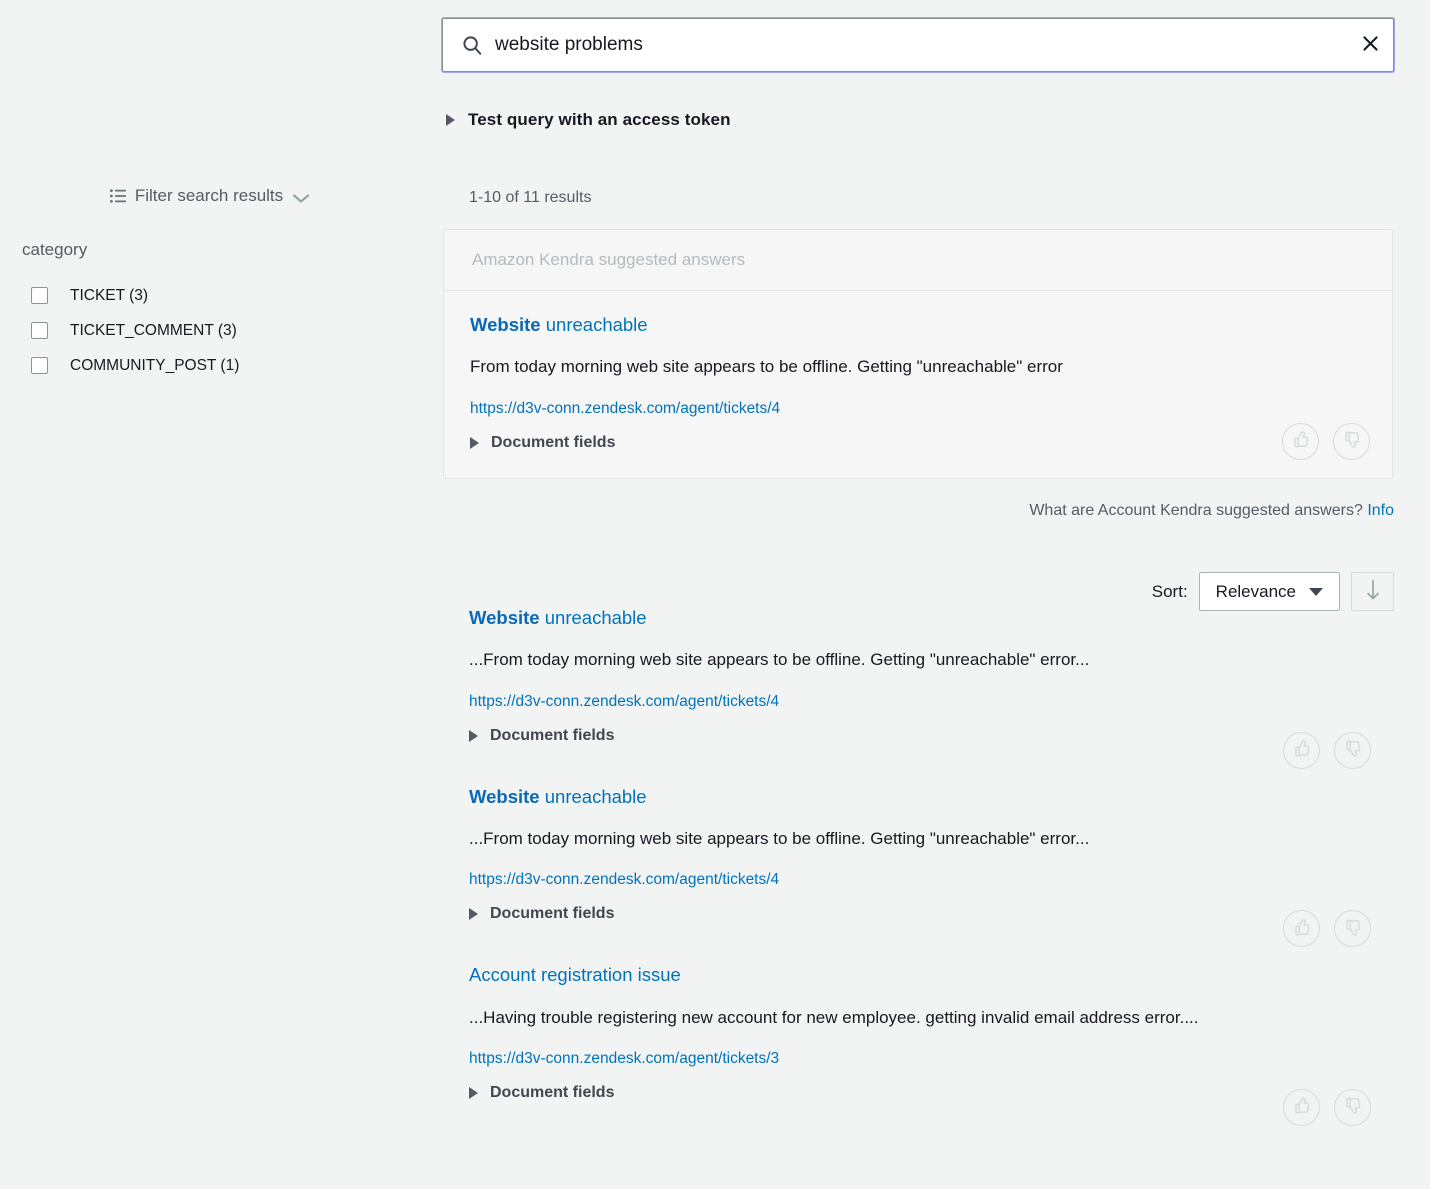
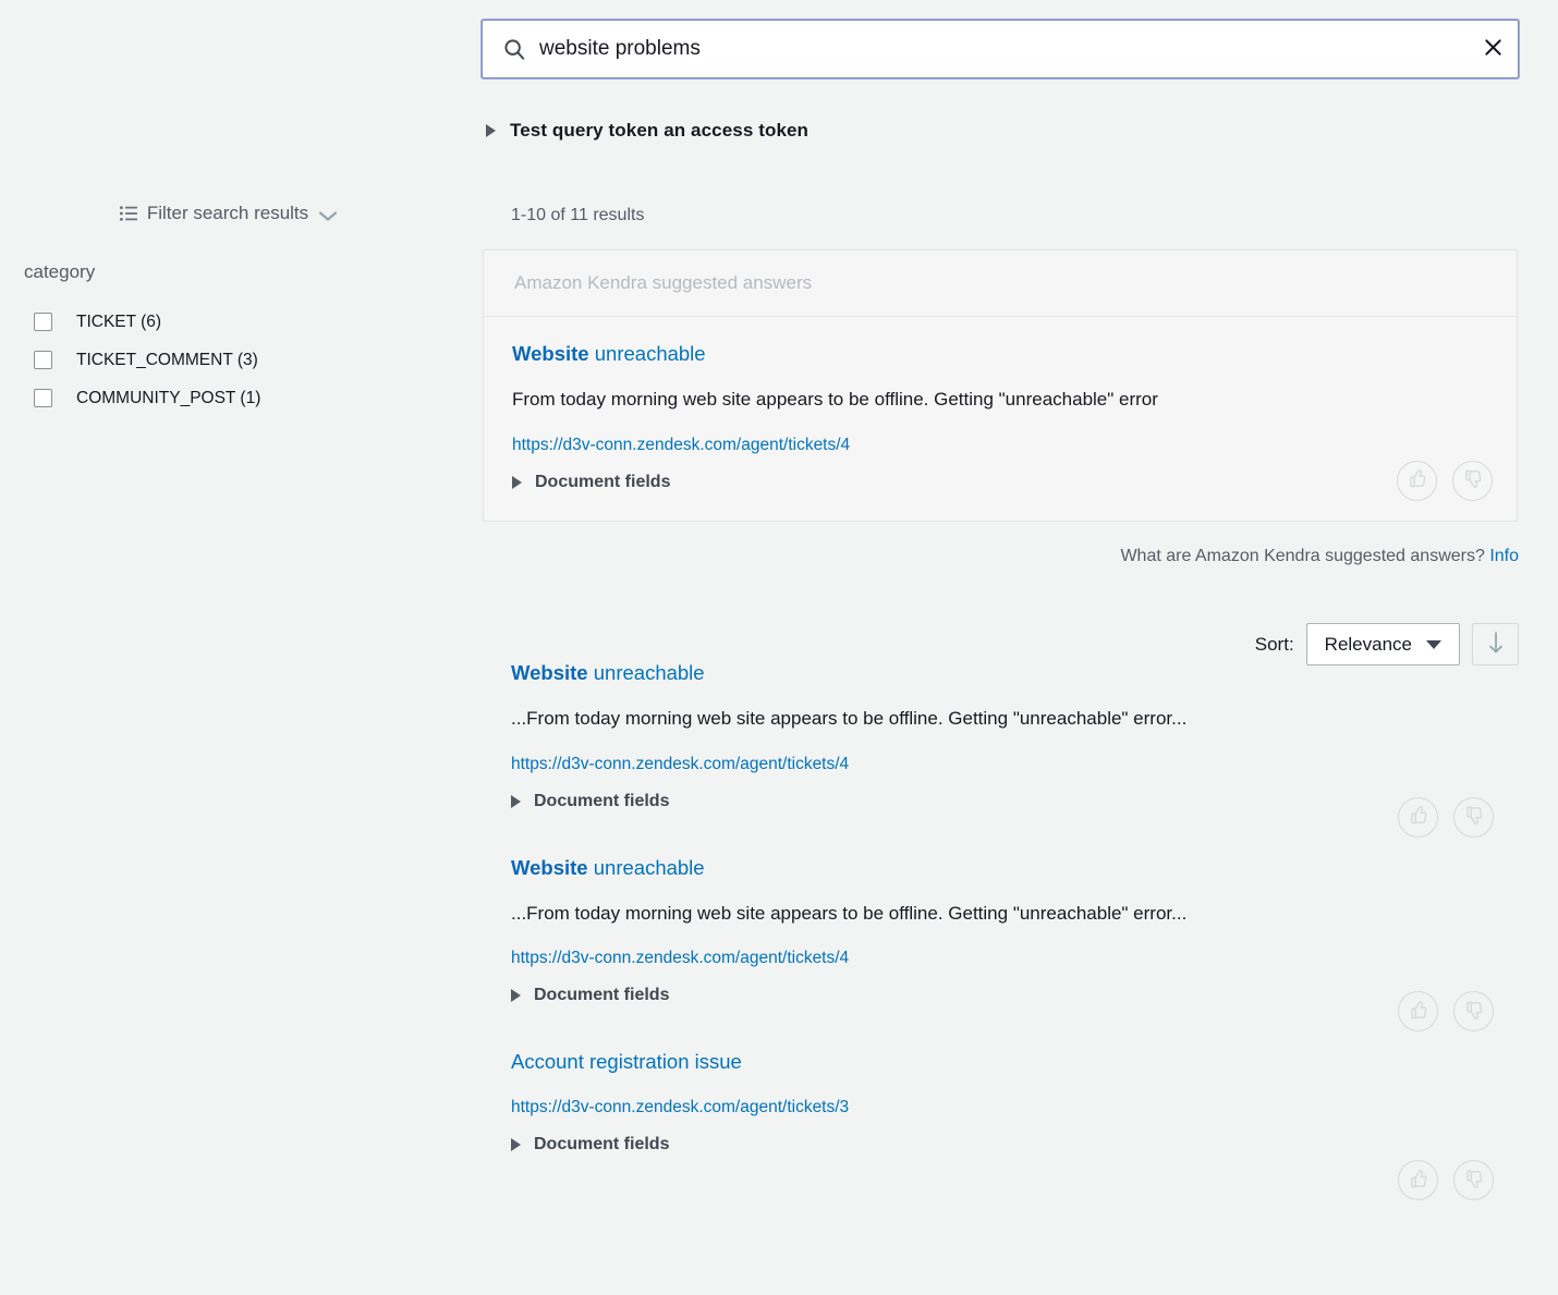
  website problems
- Test query with an access token
+ Test query token an access token
  1-10 of 11 results
  Filter search results
  category
- TICKET (3)
+ TICKET (6)
  TICKET_COMMENT (3)
  COMMUNITY_POST (1)
  Amazon Kendra suggested answers
  Website unreachable
  From today morning web site appears to be offline. Getting "unreachable" error
  https://d3v-conn.zendesk.com/agent/tickets/4
  Document fields
- What are Account Kendra suggested answers? Info
+ What are Amazon Kendra suggested answers? Info
  Sort:
  Relevance
  Website unreachable
  ...From today morning web site appears to be offline. Getting "unreachable" error...
  https://d3v-conn.zendesk.com/agent/tickets/4
  Document fields
  Website unreachable
  ...From today morning web site appears to be offline. Getting "unreachable" error...
  https://d3v-conn.zendesk.com/agent/tickets/4
  Document fields
  Account registration issue
- ...Having trouble registering new account for new employee. getting invalid email address error....
  https://d3v-conn.zendesk.com/agent/tickets/3
  Document fields
